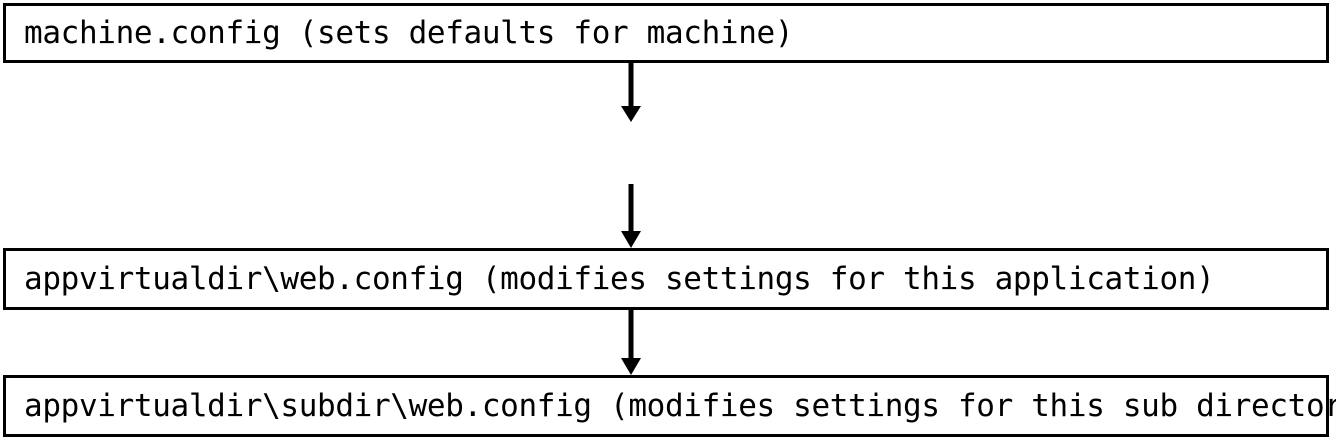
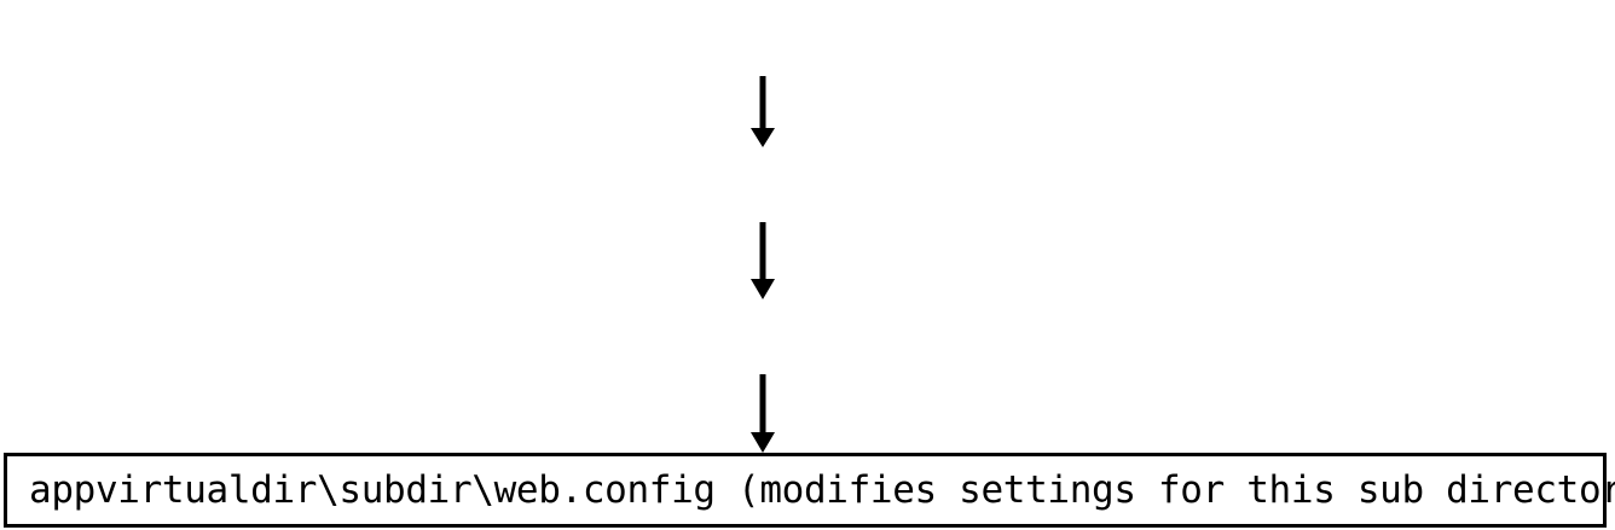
- machine.config (sets defaults for machine)
- appvirtualdir\web.config (modifies settings for this application)
  appvirtualdir\subdir\web.config (modifies settings for this sub director
